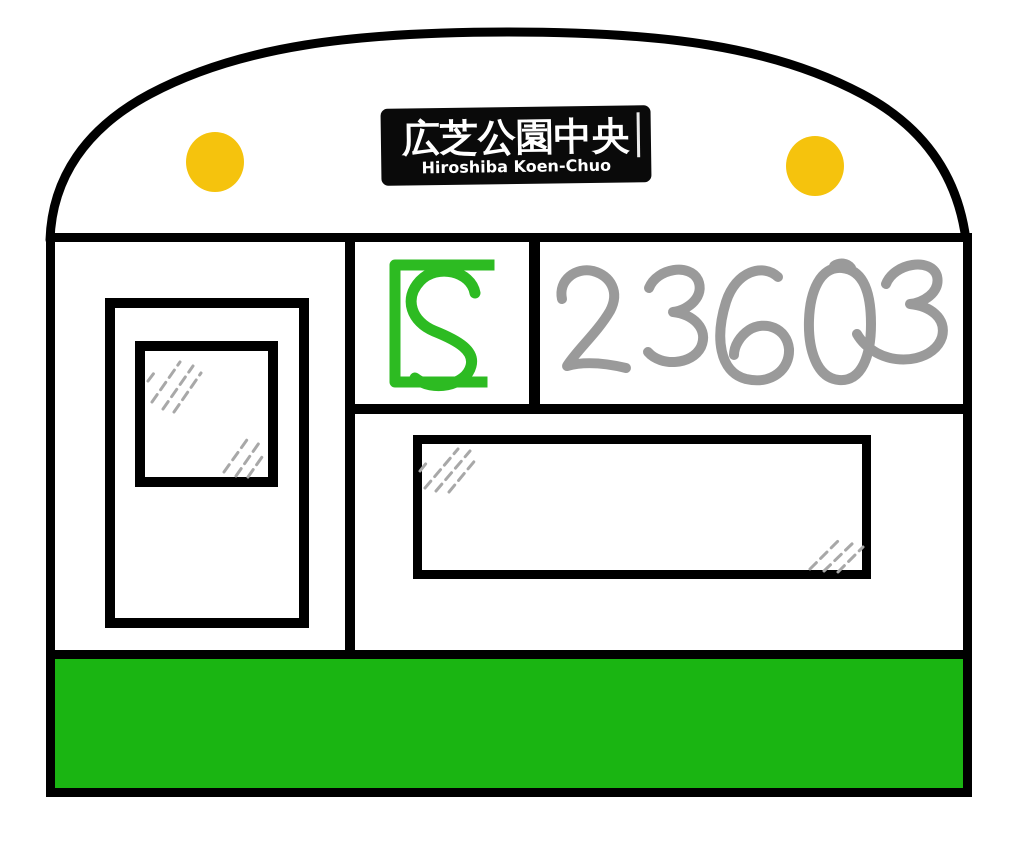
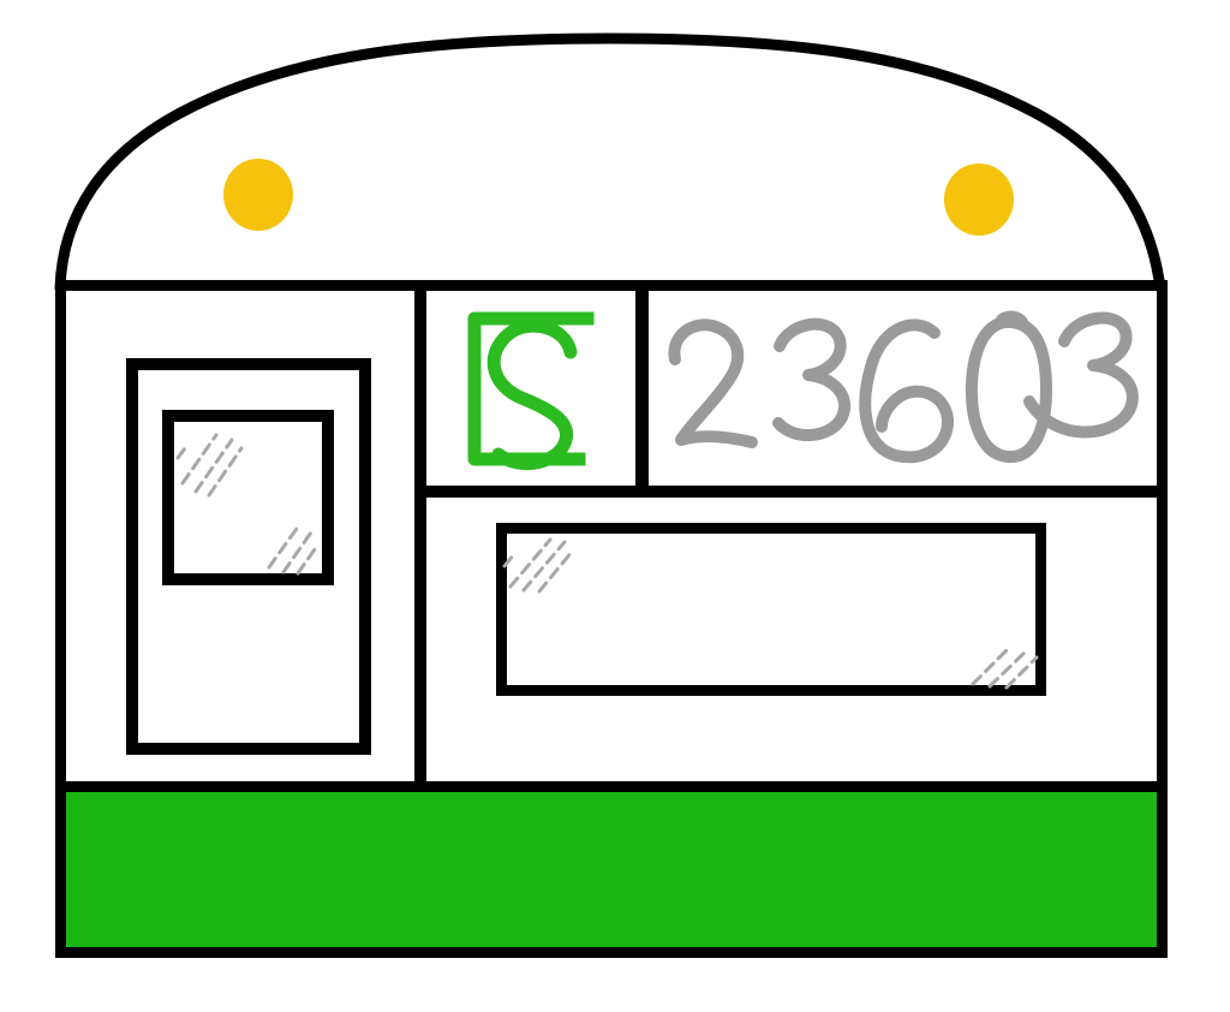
- 広芝公園中央
- Hiroshiba Koen-Chuo
